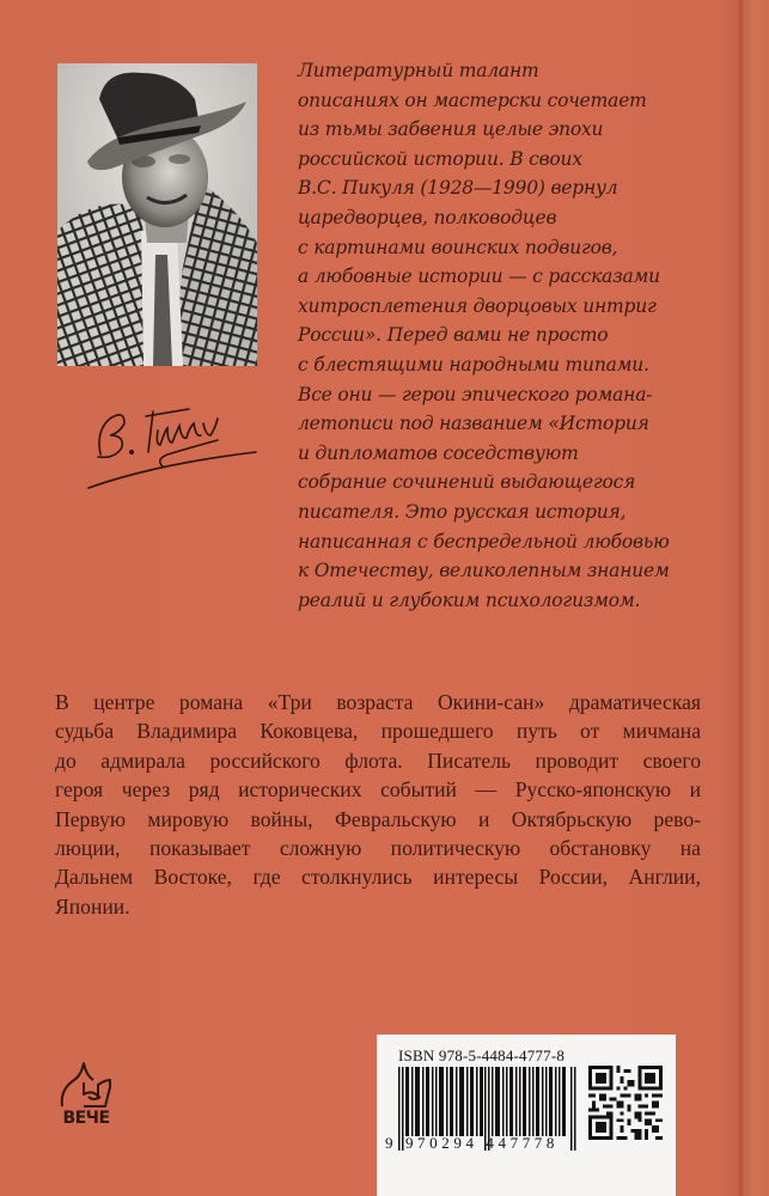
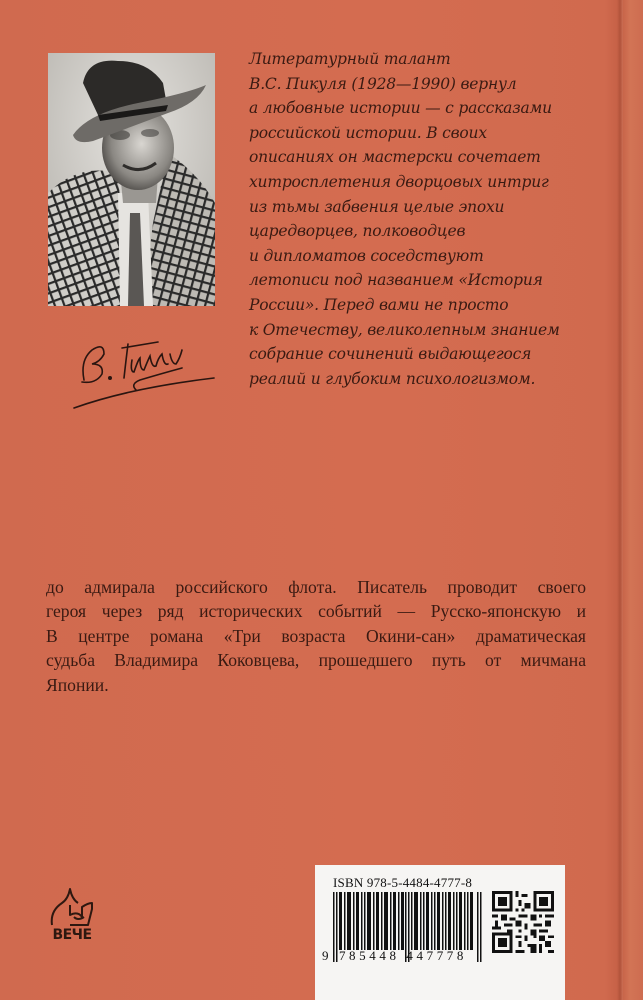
  Литературный талант
- описаниях он мастерски сочетает
+ В.С. Пикуля (1928—1990) вернул
- из тьмы забвения целые эпохи
+ а любовные истории — с рассказами
  российской истории. В своих
- В.С. Пикуля (1928—1990) вернул
+ описаниях он мастерски сочетает
- царедворцев, полководцев
+ хитросплетения дворцовых интриг
- с картинами воинских подвигов,
- а любовные истории — с рассказами
+ из тьмы забвения целые эпохи
- хитросплетения дворцовых интриг
+ царедворцев, полководцев
- России». Перед вами не просто
+ и дипломатов соседствуют
- с блестящими народными типами.
- Все они — герои эпического романа-
  летописи под названием «История
- и дипломатов соседствуют
+ России». Перед вами не просто
- собрание сочинений выдающегося
+ к Отечеству, великолепным знанием
- писателя. Это русская история,
- написанная с беспредельной любовью
- к Отечеству, великолепным знанием
+ собрание сочинений выдающегося
  реалий и глубоким психологизмом.
- В центре романа «Три возраста Окини-сан» драматическая
+ до адмирала российского флота. Писатель проводит своего
- судьба Владимира Коковцева, прошедшего путь от мичмана
+ героя через ряд исторических событий — Русско-японскую и
- до адмирала российского флота. Писатель проводит своего
+ В центре романа «Три возраста Окини-сан» драматическая
- героя через ряд исторических событий — Русско-японскую и
+ судьба Владимира Коковцева, прошедшего путь от мичмана
- Первую мировую войны, Февральскую и Октябрьскую рево-
- люции, показывает сложную политическую обстановку на
- Дальнем Востоке, где столкнулись интересы России, Англии,
  Японии.
  ВЕЧЕ
  ISBN 978-5-4484-4777-8
- 9 970294 447778
+ 9 785448 447778
